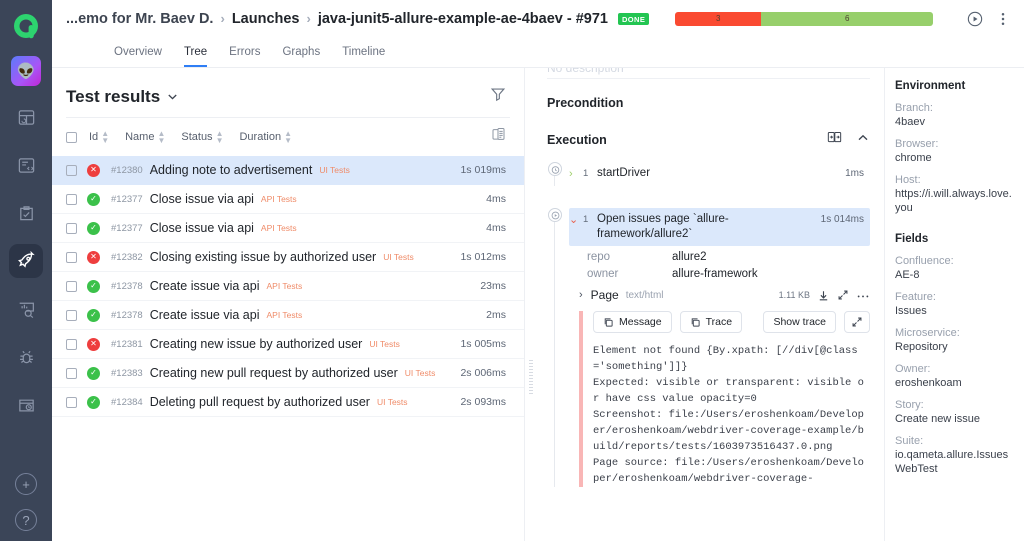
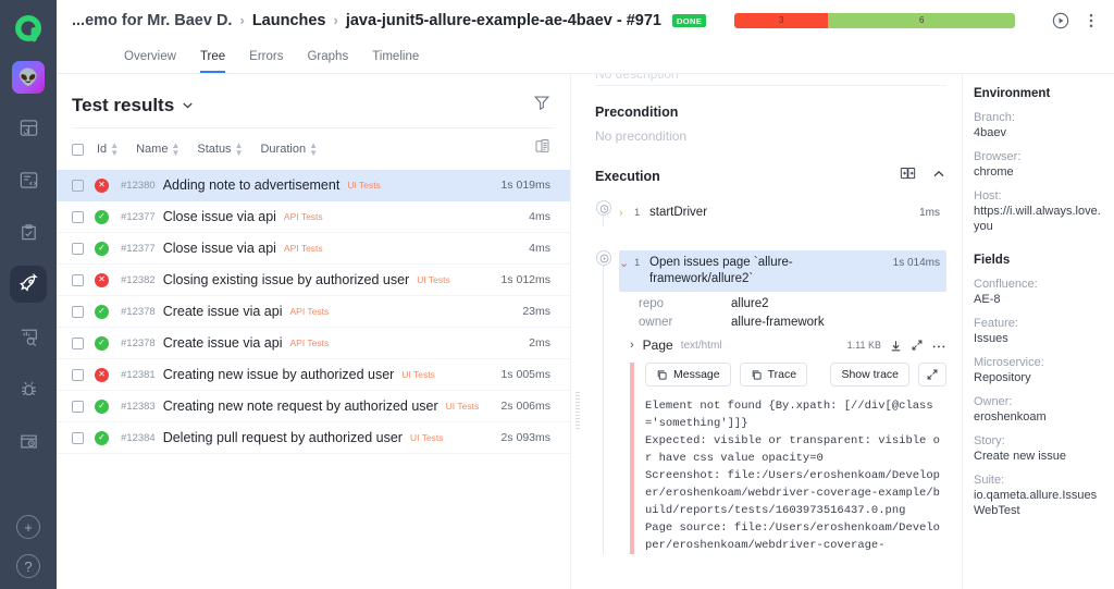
  👽
  +
  ?
  ...emo for Mr. Baev D.
  ›
  Launches
  ›
  java-junit5-allure-example-ae-4baev - #971
  DONE
  3
  6
  Overview
  Tree
  Errors
  Graphs
  Timeline
  Test results
  Id
  ▲
  ▼
  Name
  ▲
  ▼
  Status
  ▲
  ▼
  Duration
  ▲
  ▼
  ✕
  #12380
  Adding note to advertisement
  UI Tests
  1s 019ms
  ✓
  #12377
  Close issue via api
  API Tests
  4ms
  ✓
  #12377
  Close issue via api
  API Tests
  4ms
  ✕
  #12382
  Closing existing issue by authorized user
  UI Tests
  1s 012ms
  ✓
  #12378
  Create issue via api
  API Tests
  23ms
  ✓
  #12378
  Create issue via api
  API Tests
  2ms
  ✕
  #12381
  Creating new issue by authorized user
  UI Tests
  1s 005ms
  ✓
  #12383
- Creating new pull request by authorized user
+ Creating new note request by authorized user
  UI Tests
  2s 006ms
  ✓
  #12384
  Deleting pull request by authorized user
  UI Tests
  2s 093ms
  No description
  Precondition
+ No precondition
  Execution
  ›
  1
  startDriver
  1ms
  ⌄
  1
  Open issues page `allure-framework/allure2`
  1s 014ms
  repo
  allure2
  owner
  allure-framework
  ›
  Page
  text/html
  1.11 KB
  Message
  Trace
  Show trace
  Element not found {By.xpath: [//div[@class='something']]}
  Expected: visible or transparent: visible or have css value opacity=0
  Screenshot: file:/Users/eroshenkoam/Developer/eroshenkoam/webdriver-coverage-example/build/reports/tests/1603973516437.0.png
  Page source: file:/Users/eroshenkoam/Developer/eroshenkoam/webdriver-coverage-
  Environment
  Branch:
  4baev
  Browser:
  chrome
  Host:
  https://i.will.always.love.you
  Fields
  Confluence:
  AE-8
  Feature:
  Issues
  Microservice:
  Repository
  Owner:
  eroshenkoam
  Story:
  Create new issue
  Suite:
  io.qameta.allure.IssuesWebTest
